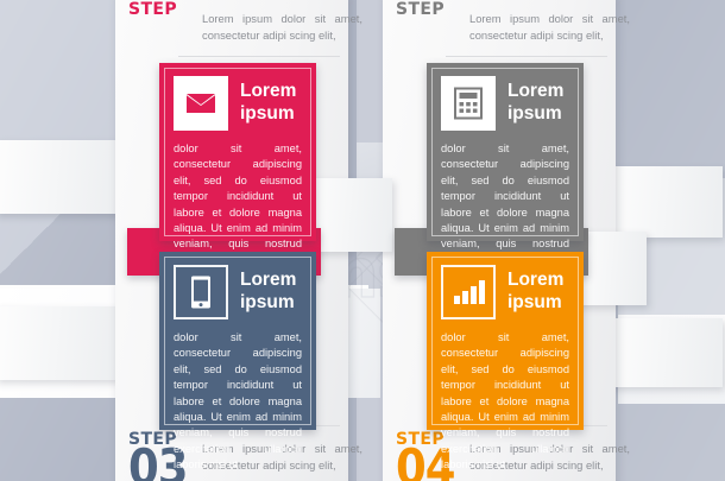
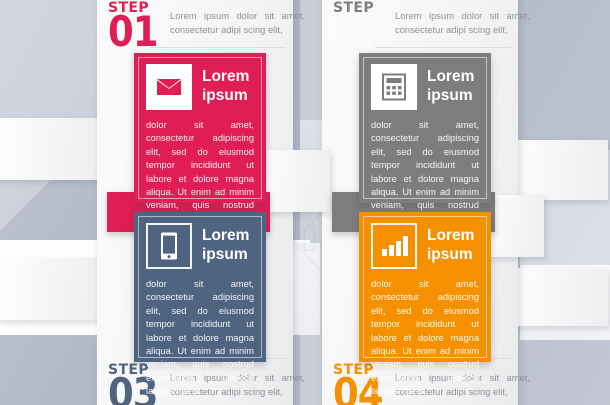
  STEP
+ 01
  Lorem ipsum dolor sit amet, consectetur adipi scing elit,
  STEP
  Lorem ipsum dolor sit amet, consectetur adipi scing elit,
  STEP
  03
  Lorem ipsum dolor sit amet, consectetur adipi scing elit,
  STEP
  04
  Lorem ipsum dolor sit amet, consectetur adipi scing elit,
  Lorem
  ipsum
  dolor sit amet, consectetur adipiscing elit, sed do eiusmod tempor incididunt ut labore et dolore magna aliqua. Ut enim ad minim veniam, quis nostrud
  Lorem
  ipsum
  dolor sit amet, consectetur adipiscing elit, sed do eiusmod tempor incididunt ut labore et dolore magna aliqua. Ut enim ad minim veniam, quis nostrud
  Lorem
  ipsum
  dolor sit amet, consectetur adipiscing elit, sed do eiusmod tempor incididunt ut labore et dolore magna aliqua. Ut enim ad minim veniam, quis nostrud exercitation ullamco laboris nisi ut
  Lorem
  ipsum
  dolor sit amet, consectetur adipiscing elit, sed do eiusmod tempor incididunt ut labore et dolore magna aliqua. Ut enim ad minim veniam, quis nostrud exercitation ullamco laboris nisi ut
